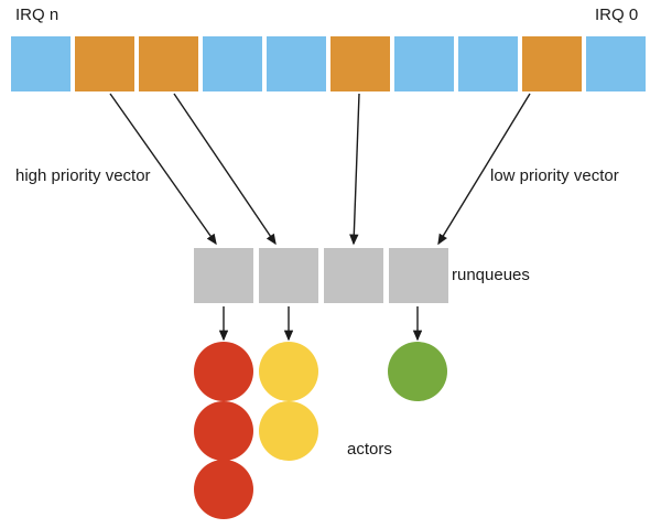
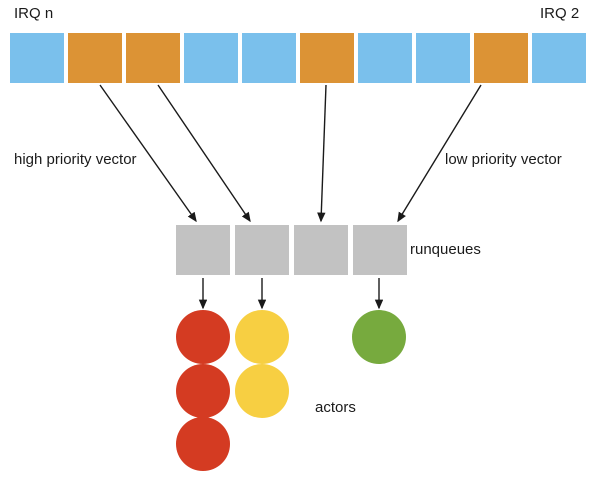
  IRQ n
- IRQ 0
+ IRQ 2
  high priority vector
  low priority vector
  runqueues
  actors
